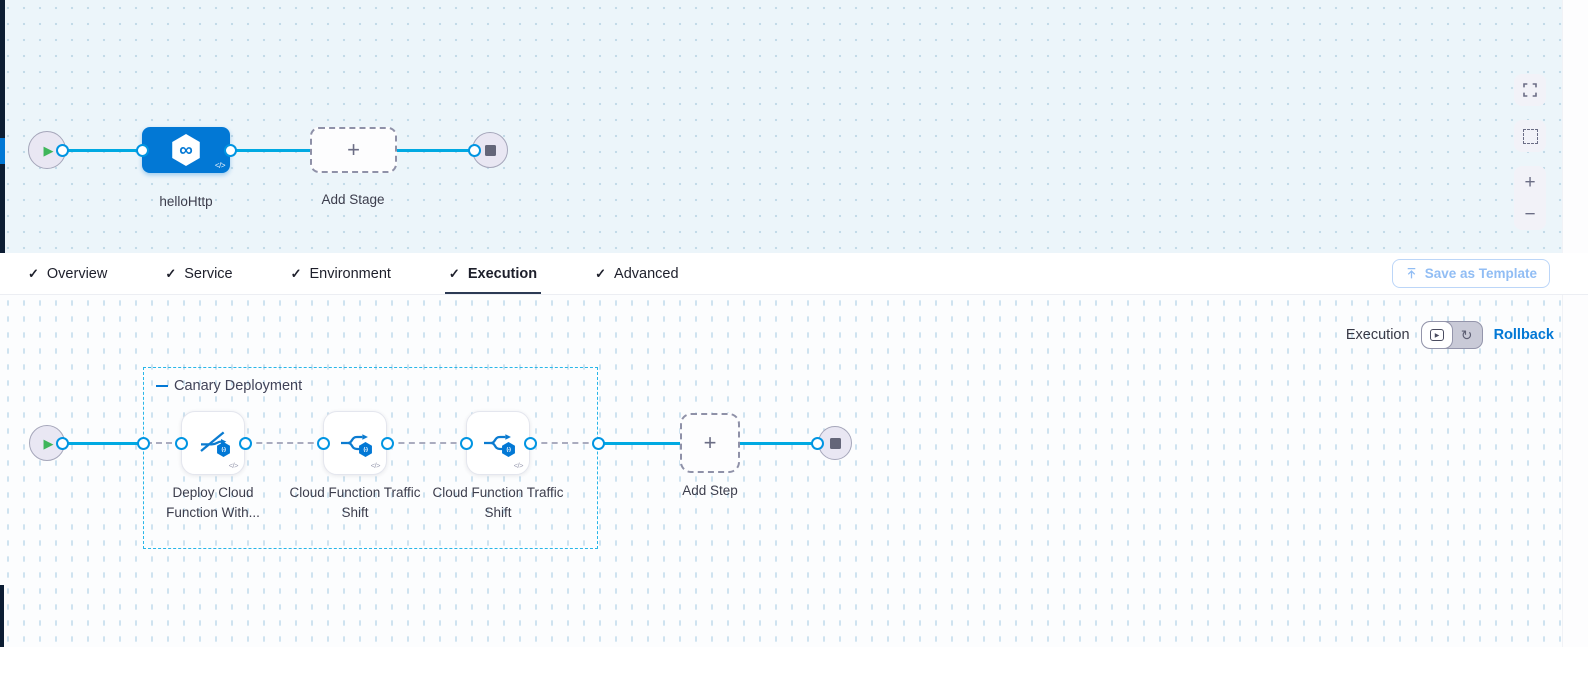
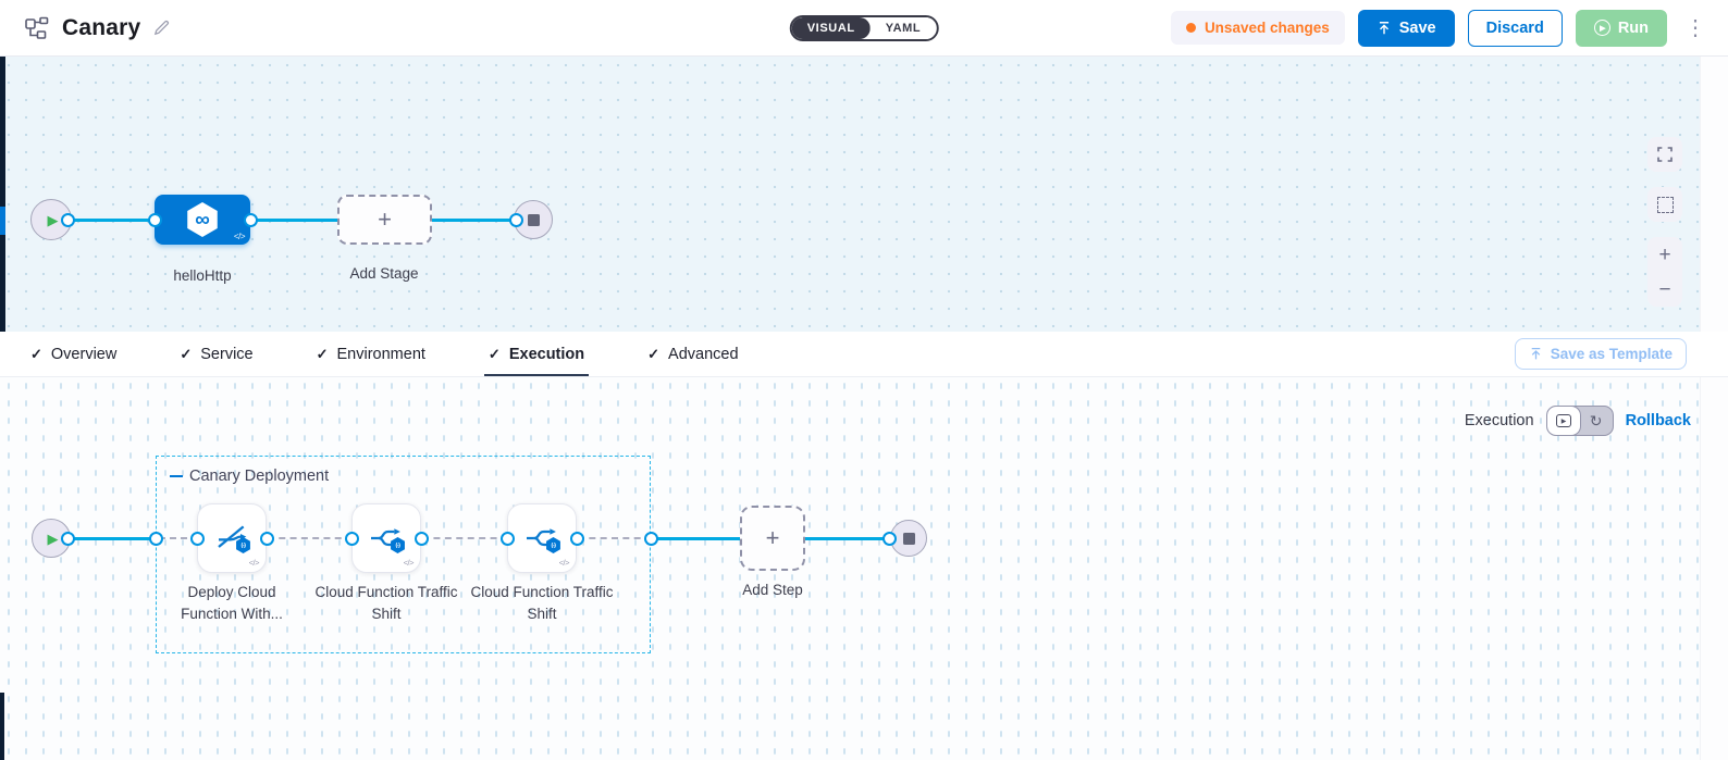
+ Canary
+ VISUAL
+ YAML
+ Unsaved changes
+ Save
+ Discard
+ Run
+ ⋮
  ▶
  ∞
  </>
  helloHttp
  +
  Add Stage
  +
  −
  ✓
  Overview
  ✓
  Service
  ✓
  Environment
  ✓
  Execution
  ✓
  Advanced
  Save as Template
  Execution
  ↻
  Rollback
  ▶
  Canary Deployment
  </>
  Deploy Cloud Function With...
  </>
  Cloud Function Traffic Shift
  </>
  Cloud Function Traffic Shift
  +
  Add Step
